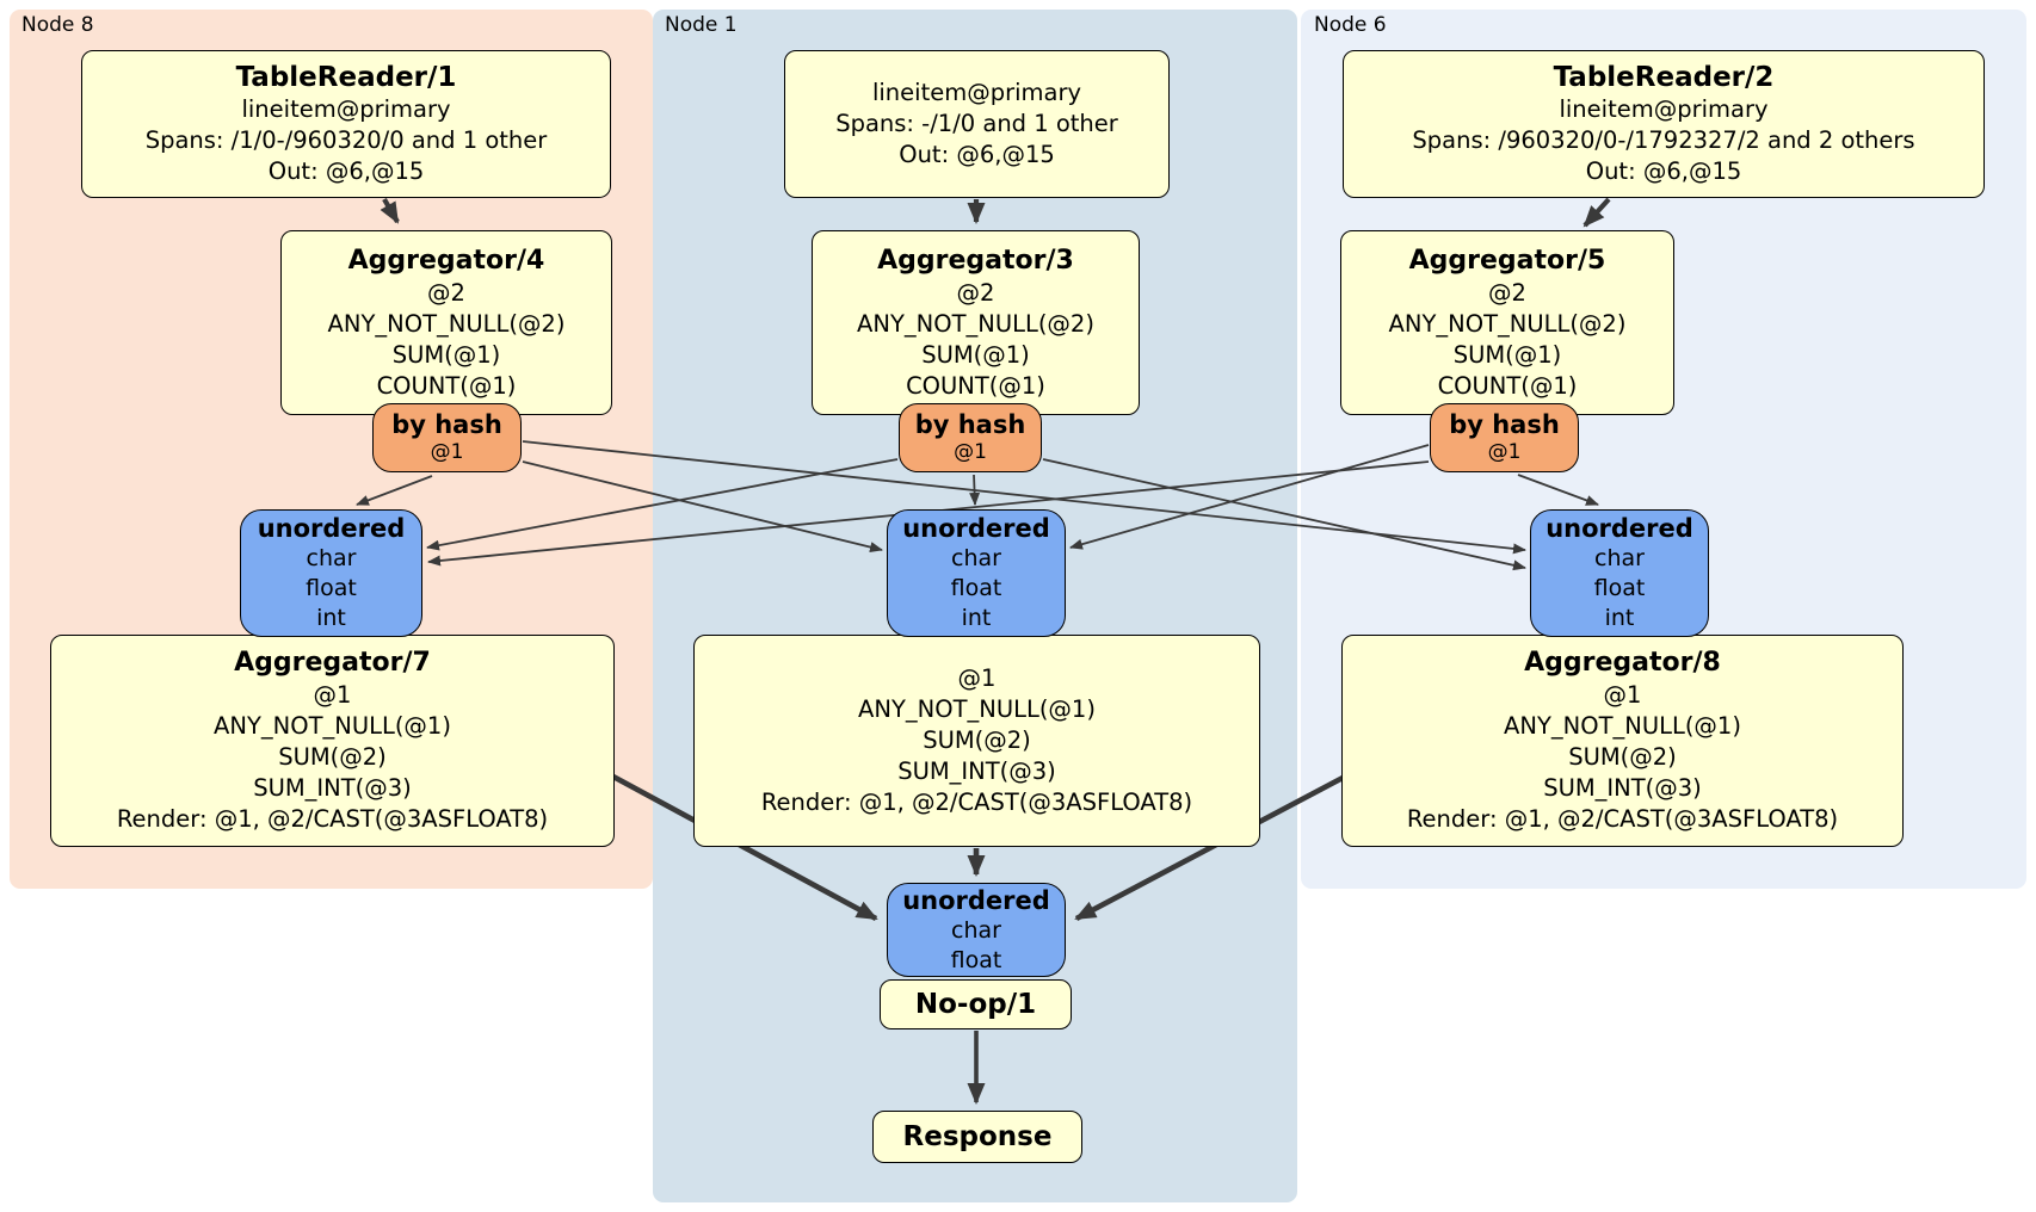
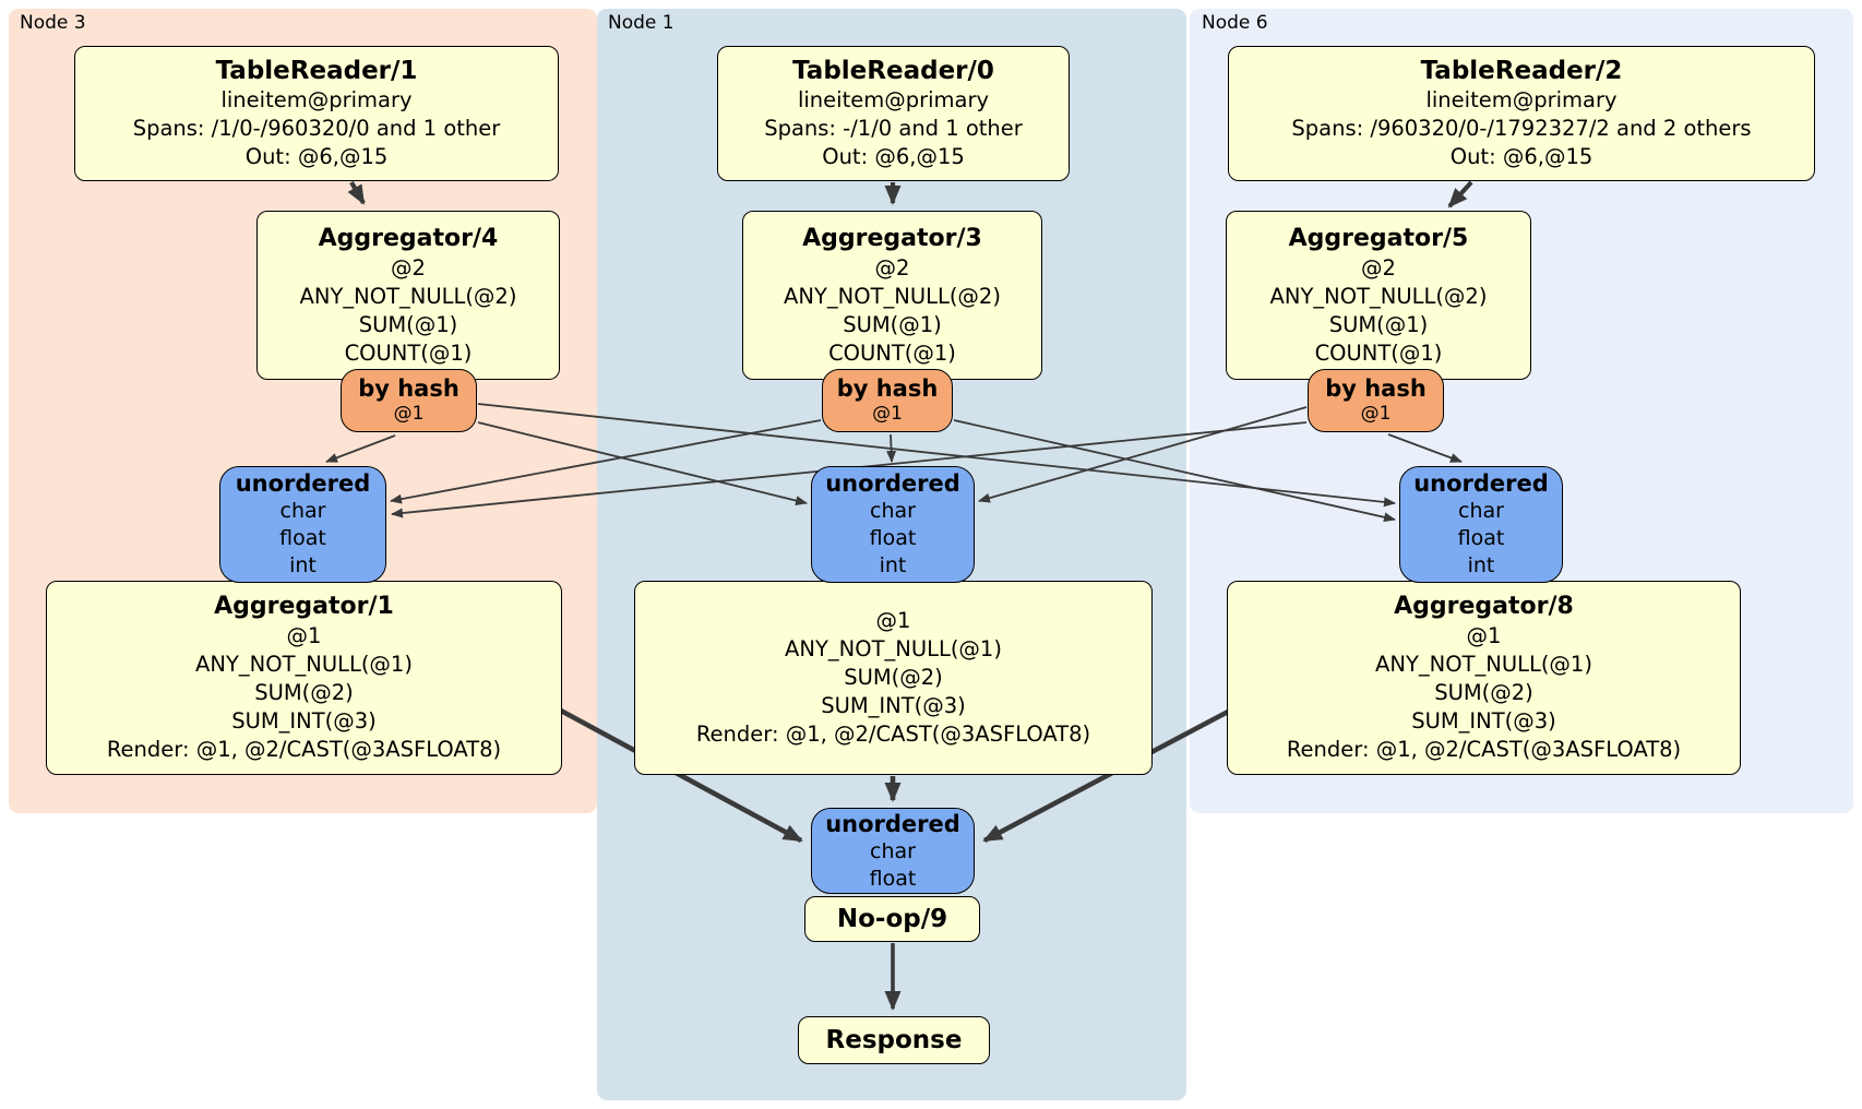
- Node 8
+ Node 3
  Node 1
  Node 6
  TableReader/1
  lineitem@primary
  Spans: /1/0-/960320/0 and 1 other
  Out: @6,@15
  Aggregator/4
  @2
  ANY_NOT_NULL(@2)
  SUM(@1)
  COUNT(@1)
  by hash
  @1
  unordered
  char
  float
  int
- Aggregator/7
+ Aggregator/1
  @1
  ANY_NOT_NULL(@1)
  SUM(@2)
  SUM_INT(@3)
  Render: @1, @2/CAST(@3ASFLOAT8)
+ TableReader/0
  lineitem@primary
  Spans: -/1/0 and 1 other
  Out: @6,@15
  Aggregator/3
  @2
  ANY_NOT_NULL(@2)
  SUM(@1)
  COUNT(@1)
  by hash
  @1
  unordered
  char
  float
  int
  @1
  ANY_NOT_NULL(@1)
  SUM(@2)
  SUM_INT(@3)
  Render: @1, @2/CAST(@3ASFLOAT8)
  unordered
  char
  float
- No-op/1
+ No-op/9
  Response
  TableReader/2
  lineitem@primary
  Spans: /960320/0-/1792327/2 and 2 others
  Out: @6,@15
  Aggregator/5
  @2
  ANY_NOT_NULL(@2)
  SUM(@1)
  COUNT(@1)
  by hash
  @1
  unordered
  char
  float
  int
  Aggregator/8
  @1
  ANY_NOT_NULL(@1)
  SUM(@2)
  SUM_INT(@3)
  Render: @1, @2/CAST(@3ASFLOAT8)
